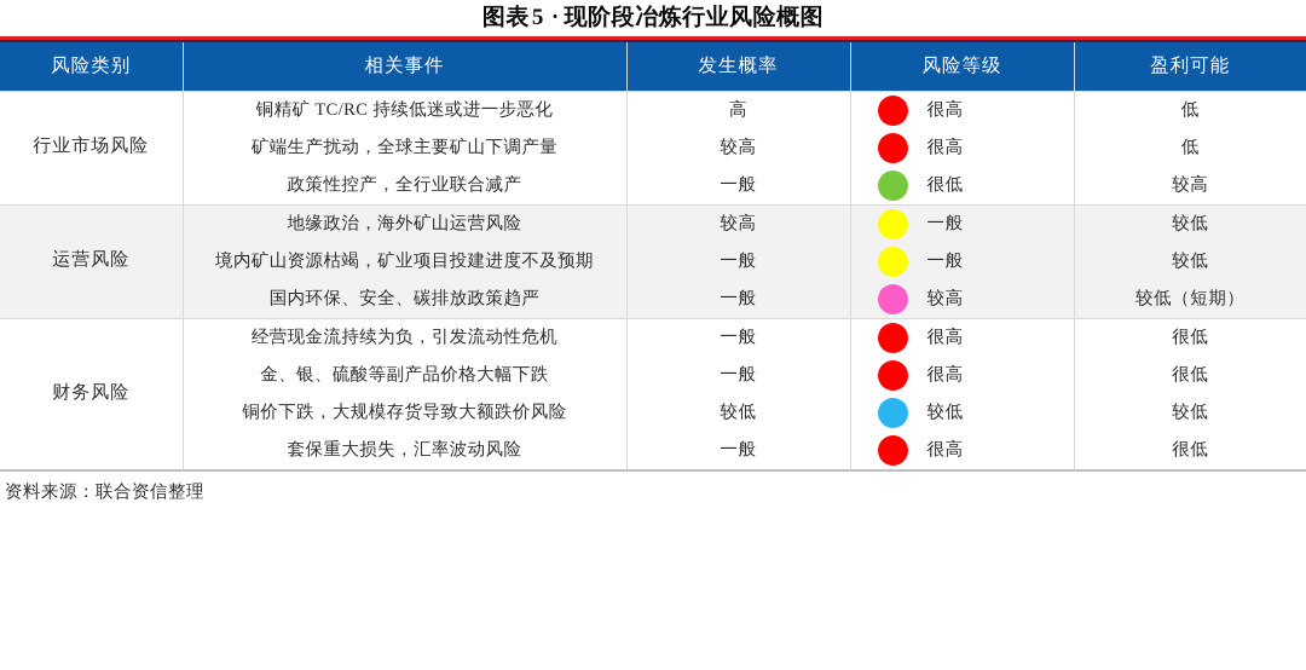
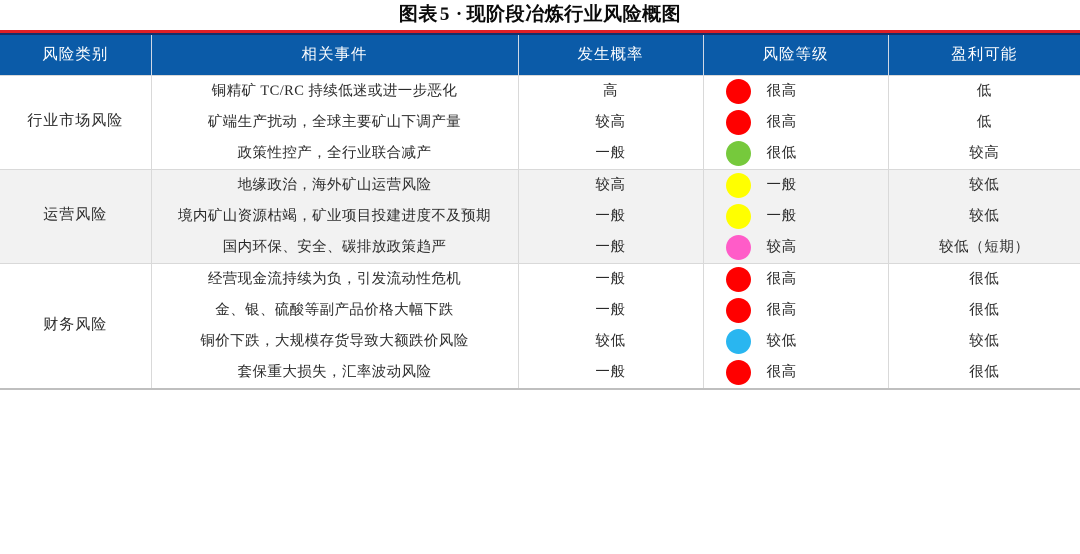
  图表5 · 现阶段冶炼行业风险概图
  风险类别	相关事件	发生概率	风险等级	盈利可能
  行业市场风险	铜精矿 TC/RC 持续低迷或进一步恶化	高	很高	低
  矿端生产扰动，全球主要矿山下调产量	较高	很高	低
  政策性控产，全行业联合减产	一般	很低	较高
  运营风险	地缘政治，海外矿山运营风险	较高	一般	较低
  境内矿山资源枯竭，矿业项目投建进度不及预期	一般	一般	较低
  国内环保、安全、碳排放政策趋严	一般	较高	较低（短期）
  财务风险	经营现金流持续为负，引发流动性危机	一般	很高	很低
  金、银、硫酸等副产品价格大幅下跌	一般	很高	很低
  铜价下跌，大规模存货导致大额跌价风险	较低	较低	较低
  套保重大损失，汇率波动风险	一般	很高	很低
- 资料来源：联合资信整理
